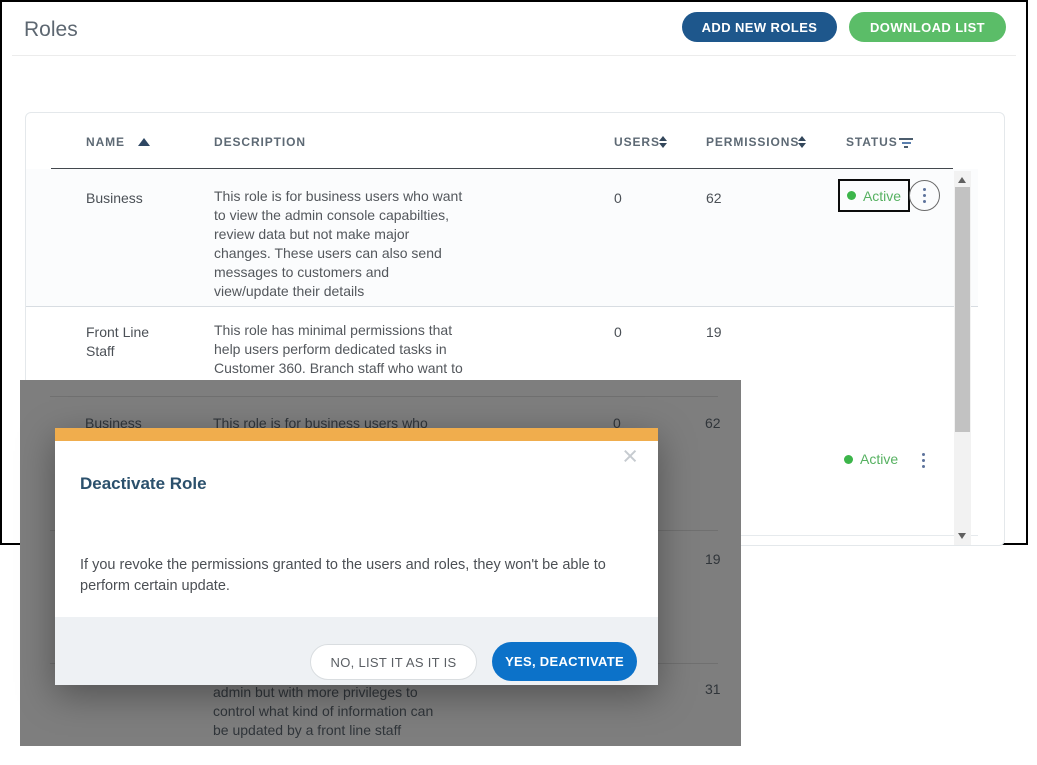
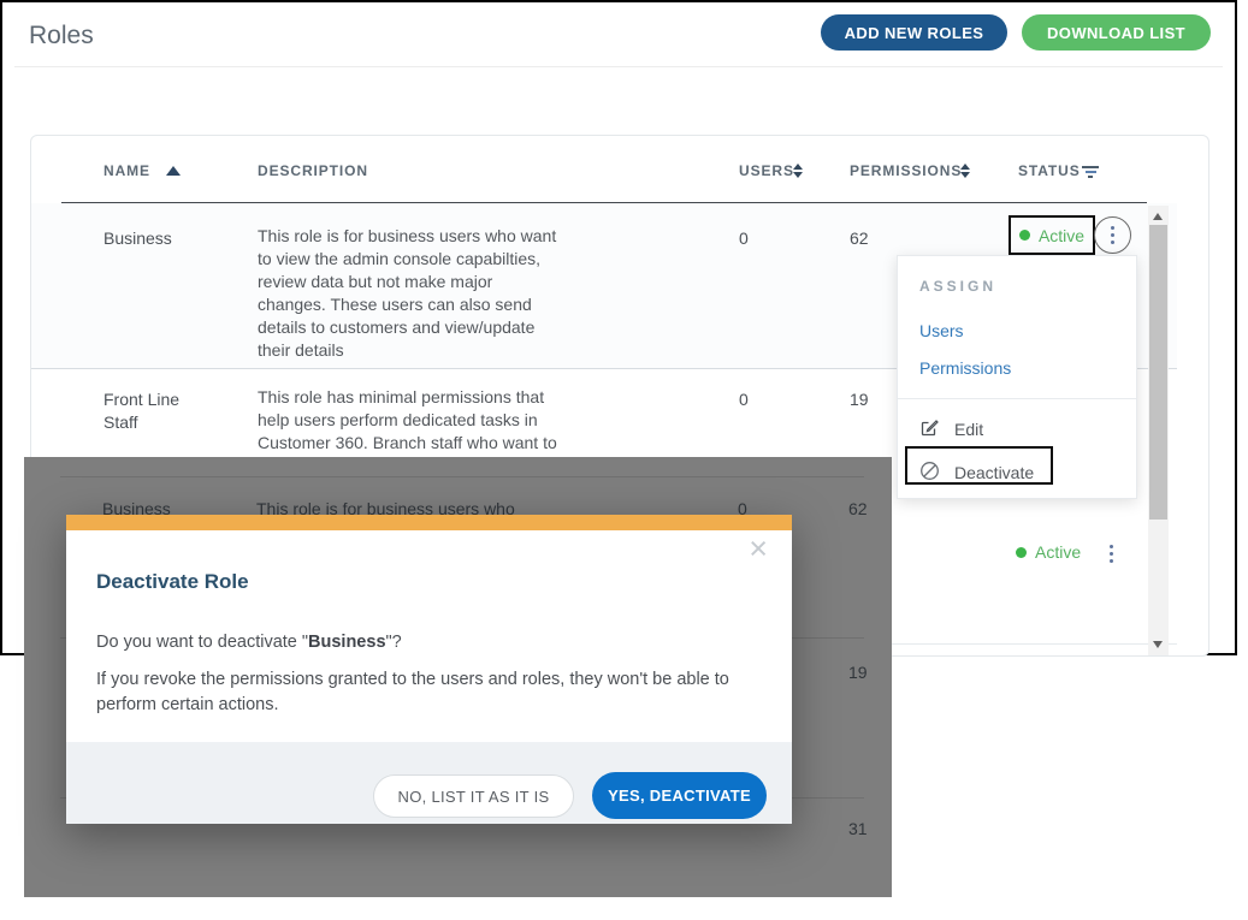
  Roles
  ADD NEW ROLES
  DOWNLOAD LIST
  NAME
  DESCRIPTION
  USERS
  PERMISSIONS
  STATUS
  Business
- This role is for business users who want to view the admin console capabilties, review data but not make major changes. These users can also send messages to customers and view/update their details
+ This role is for business users who want to view the admin console capabilties, review data but not make major changes. These users can also send details to customers and view/update their details
  0
  62
  Active
  Front Line Staff
  This role has minimal permissions that help users perform dedicated tasks in Customer 360. Branch staff who want to
  0
  19
  Active
+ ASSIGN
+ Users
+ Permissions
+ Edit
+ Deactivate
  Business
  This role is for business users who
  0
  62
  19
  31
- admin but with more privileges to
- control what kind of information can
- be updated by a front line staff
  ×
  Deactivate Role
+ Do you want to deactivate "Business"?
- If you revoke the permissions granted to the users and roles, they won't be able to perform certain update.
+ If you revoke the permissions granted to the users and roles, they won't be able to perform certain actions.
  NO, LIST IT AS IT IS
  YES, DEACTIVATE
